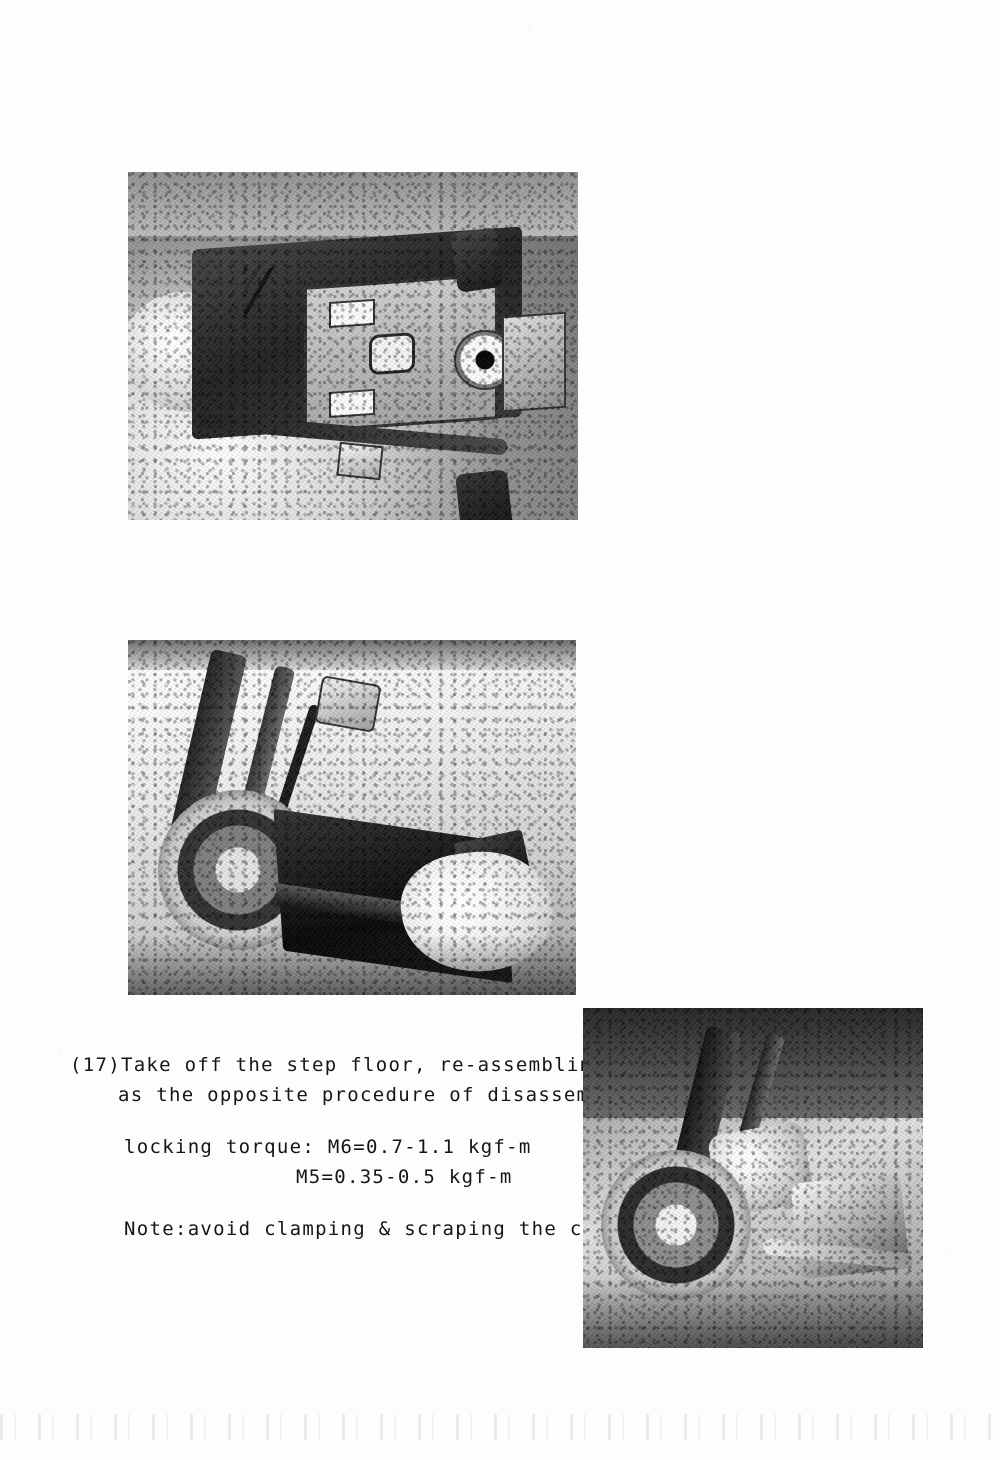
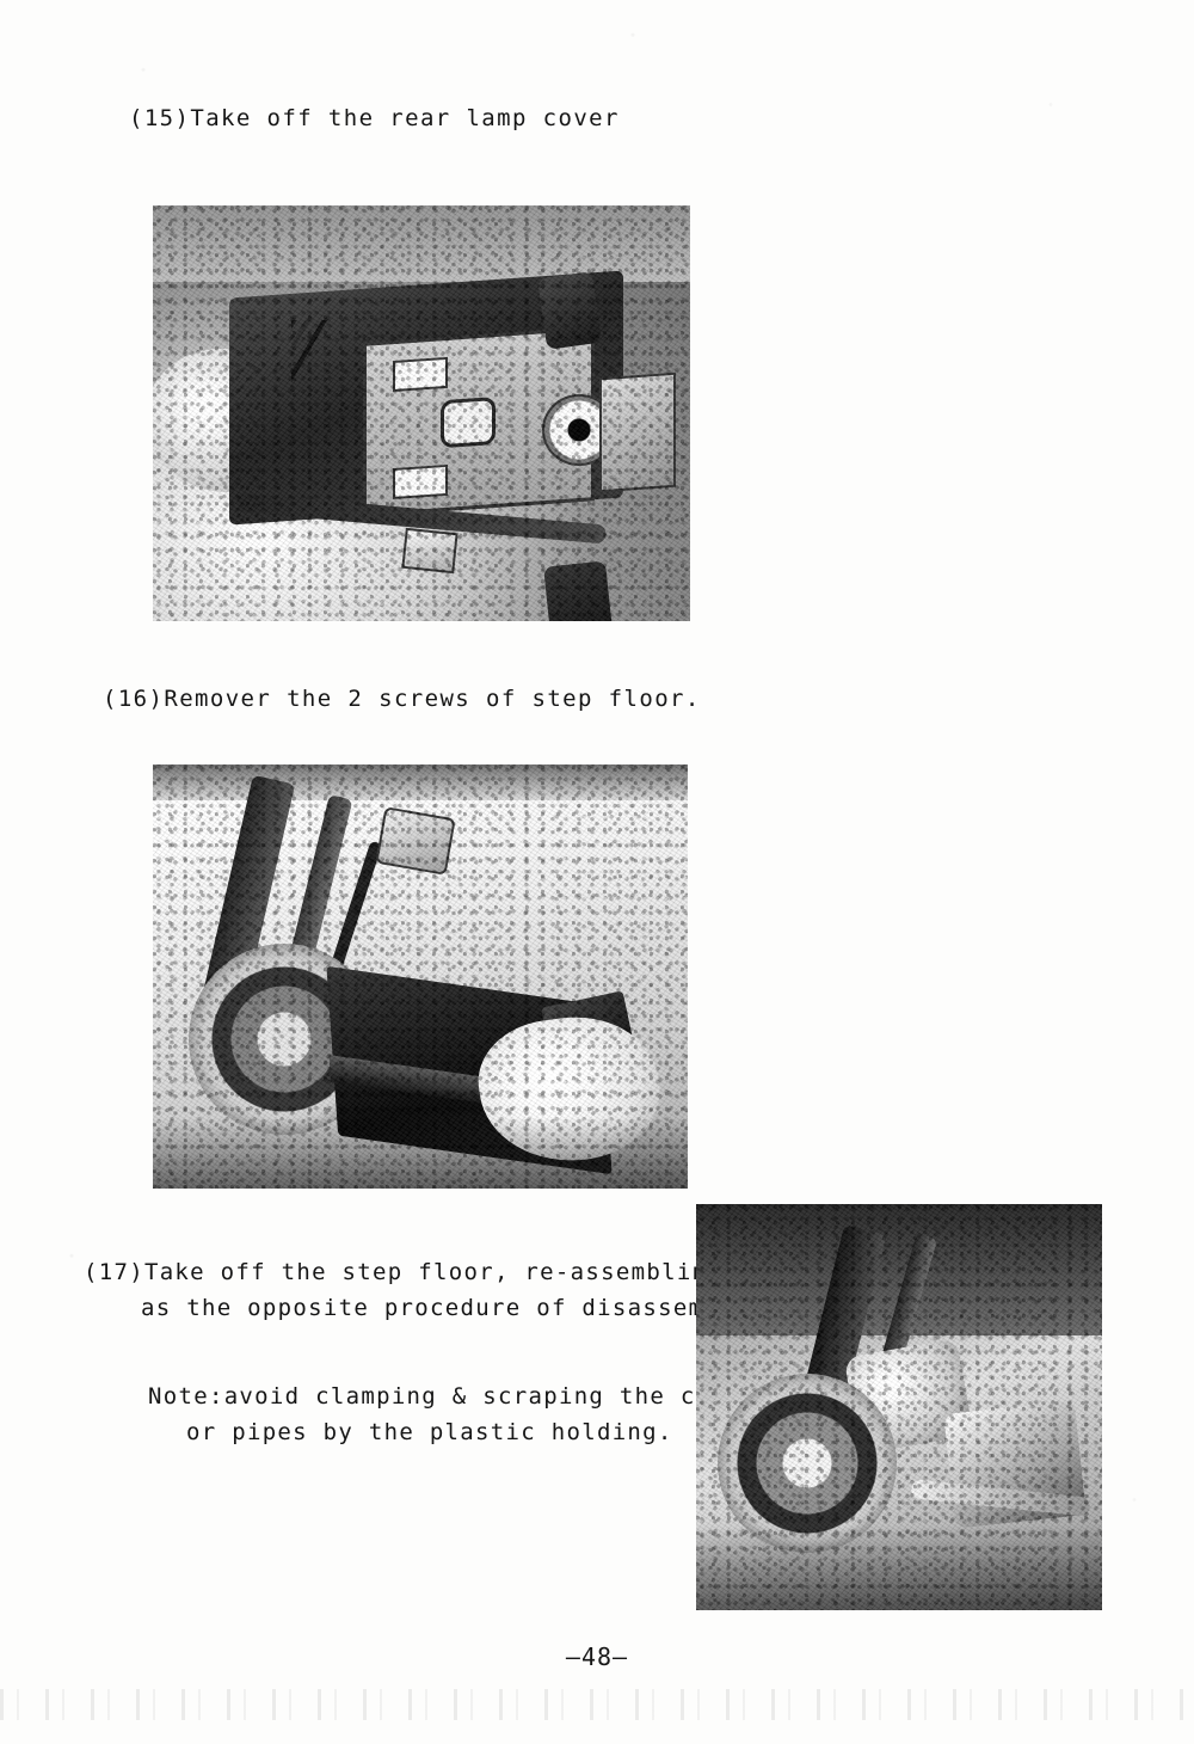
+ (15)Take off the rear lamp cover
+ (16)Remover the 2 screws of step floor.
  (17)Take off the step floor, re-assembli
  as the opposite procedure of disasse
- locking torque: M6=0.7-1.1 kgf-m
- M5=0.35-0.5 kgf-m
  Note:avoid clamping & scraping the c
+ or pipes by the plastic holding.
+ —48—
